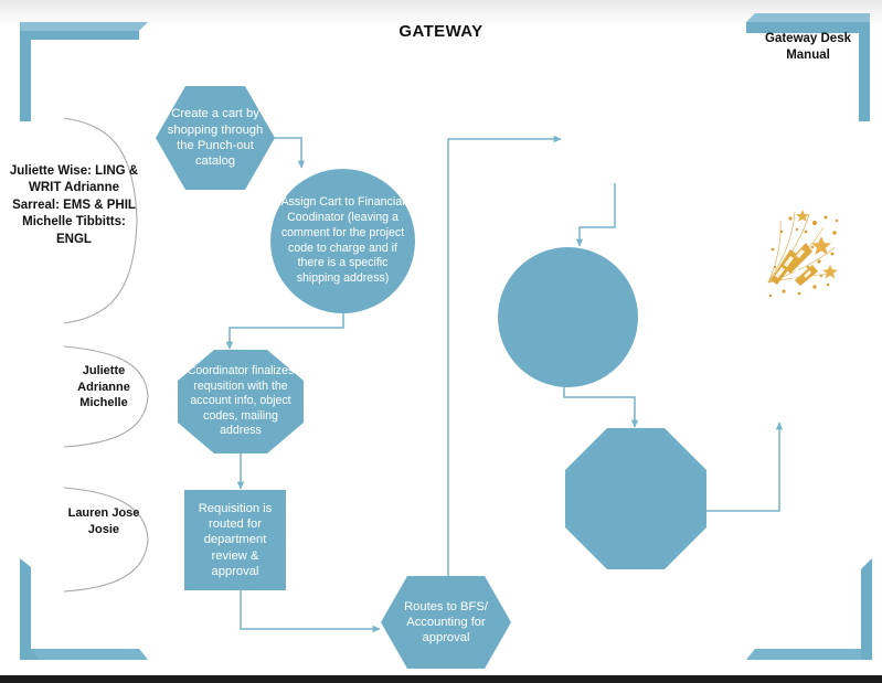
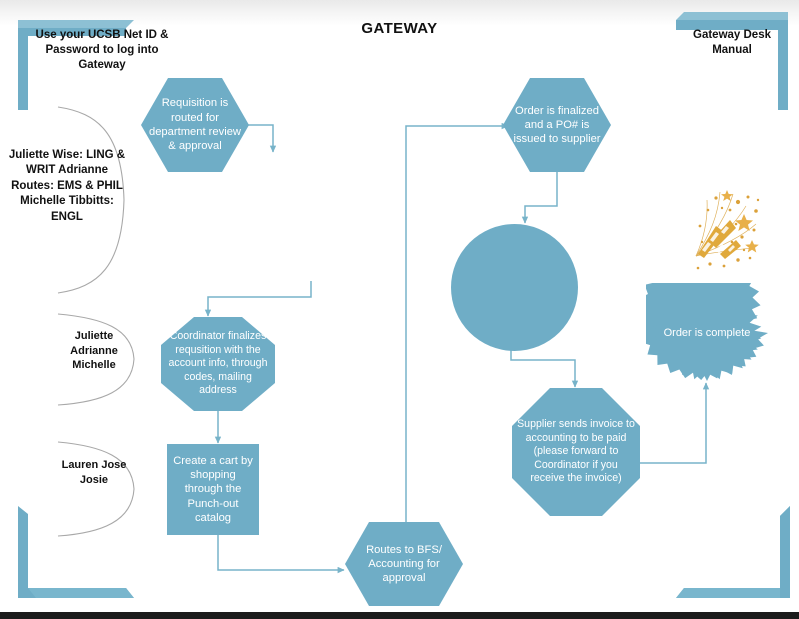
  GATEWAY
+ Use your UCSB Net ID & Password to log into Gateway
  Gateway Desk Manual
- Juliette Wise: LING & WRIT Adrianne Sarreal: EMS & PHIL Michelle Tibbitts: ENGL
+ Juliette Wise: LING & WRIT Adrianne Routes: EMS & PHIL Michelle Tibbitts: ENGL
  Juliette Adrianne Michelle
  Lauren Jose Josie
- Create a cart by shopping through the Punch-out catalog
+ Requisition is routed for department review & approval
- Assign Cart to Financial Coodinator (leaving a comment for the project code to charge and if there is a specific shipping address)
- Coordinator finalizes requsition with the account info, object codes, mailing address
+ Coordinator finalizes requsition with the account info, through codes, mailing address
- Requisition is routed for department review & approval
+ Create a cart by shopping through the Punch-out catalog
  Routes to BFS/ Accounting for approval
+ Order is finalized and a PO# is issued to supplier
+ Supplier sends invoice to accounting to be paid (please forward to Coordinator if you receive the invoice)
+ Order is complete
